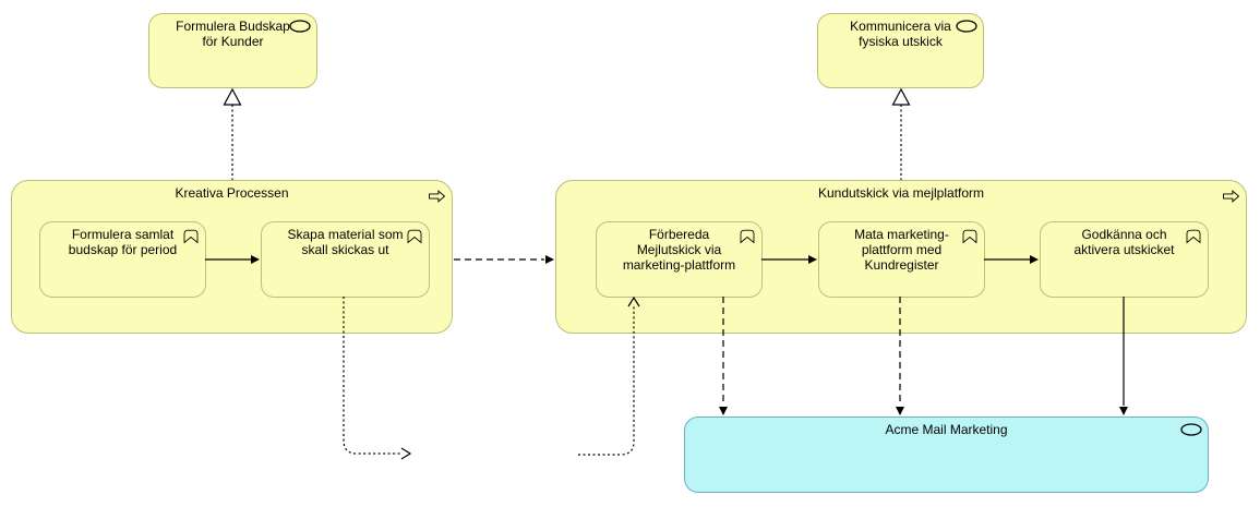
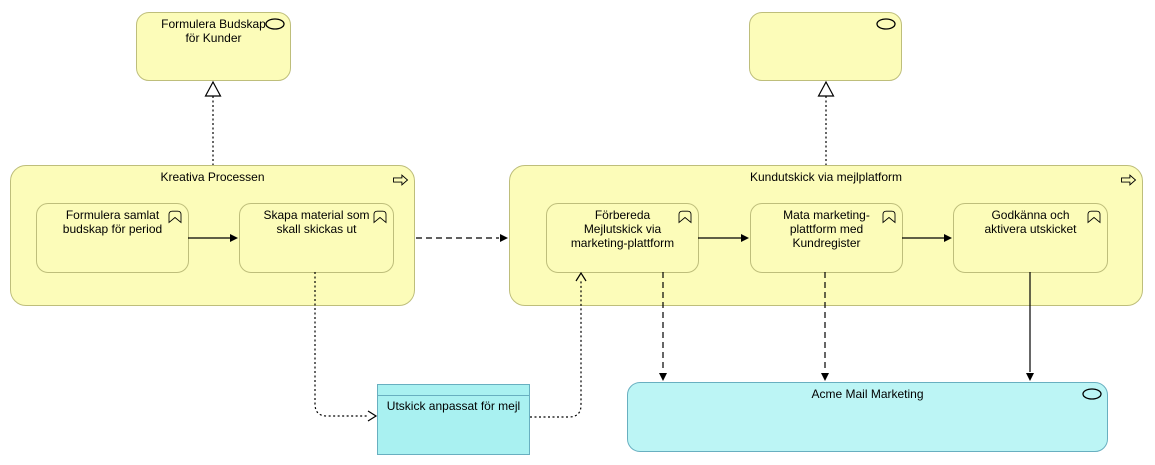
  Formulera Budskap
  för Kunder
- Kommunicera via
- fysiska utskick
  Kreativa Processen
  Formulera samlat
  budskap för period
  Skapa material som
  skall skickas ut
  Kundutskick via mejlplatform
  Förbereda
  Mejlutskick via
  marketing-plattform
  Mata marketing-
  plattform med
  Kundregister
  Godkänna och
  aktivera utskicket
+ Utskick anpassat för mejl
  Acme Mail Marketing
